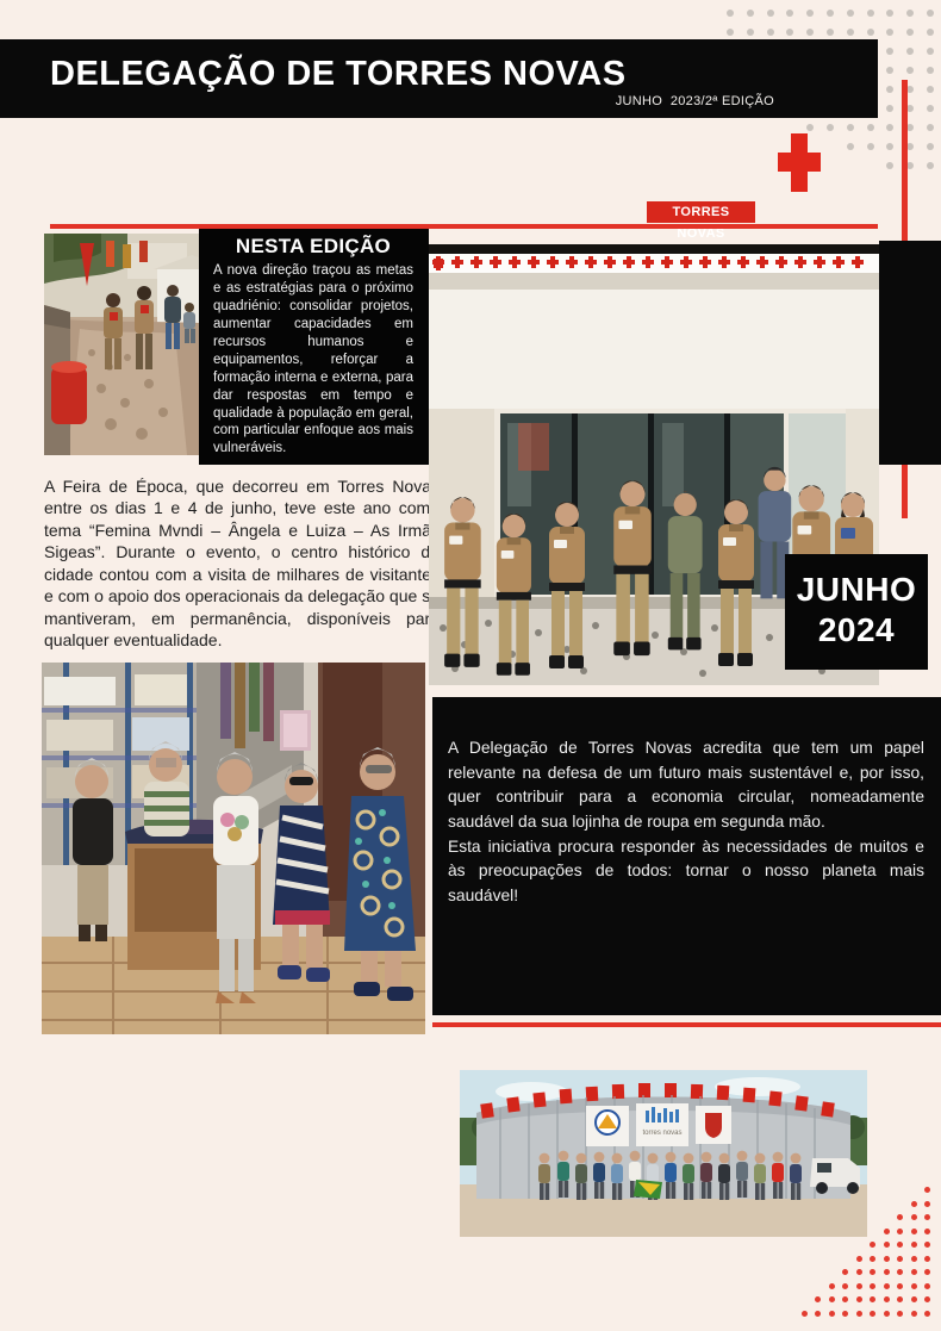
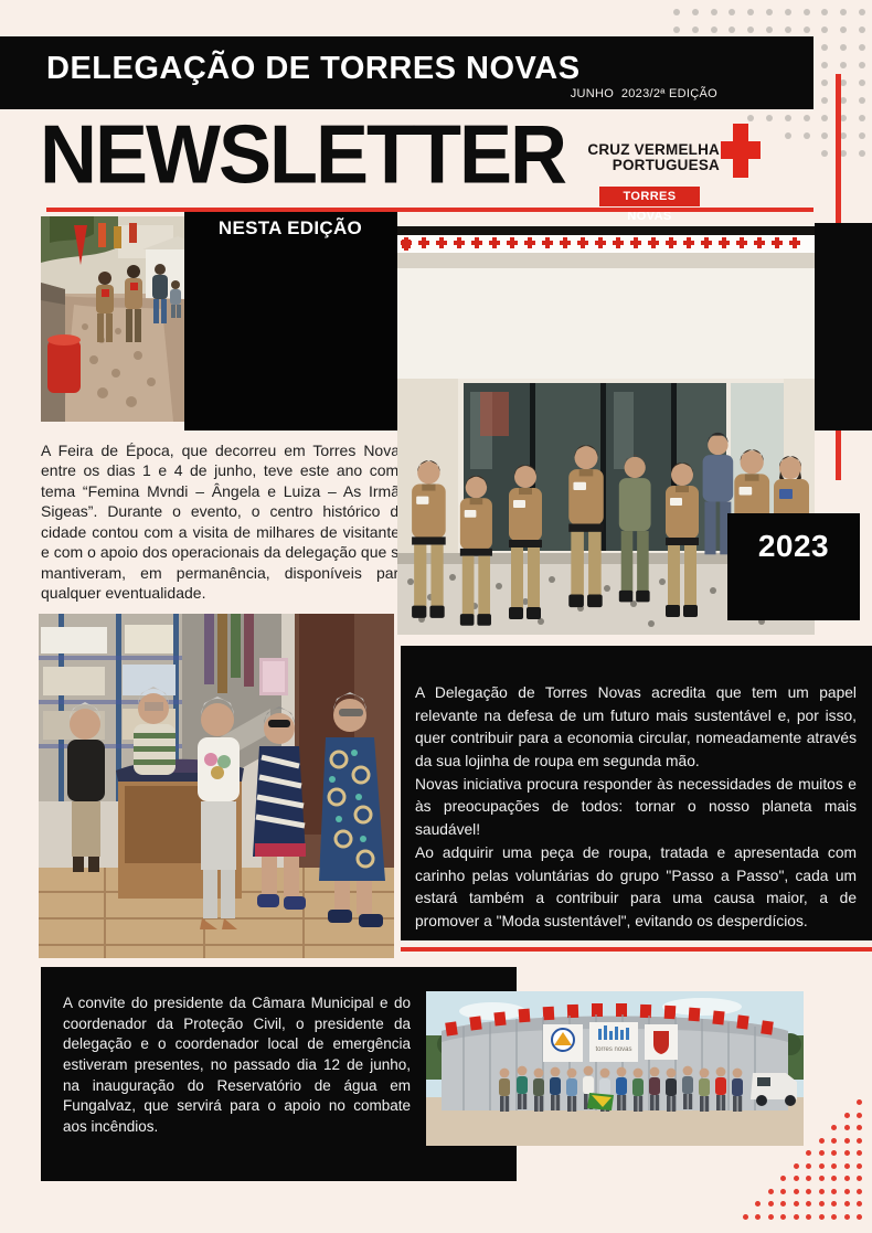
  DELEGAÇÃO DE TORRES NOVAS
  JUNHO 2023/2ª EDIÇÃO
+ NEWSLETTER
+ CRUZ VERMELHA
+ PORTUGUESA
  TORRES NOVAS
  NESTA EDIÇÃO
- A nova direção traçou as metas e as estratégias para o próximo quadriénio: consolidar projetos, aumentar capacidades em recursos humanos e equipamentos, reforçar a formação interna e externa, para dar respostas em tempo e qualidade à população em geral, com particular enfoque aos mais vulneráveis.
- JUNHO
- 2024
+ 2023
  A Feira de Época, que decorreu em Torres Nova entre os dias 1 e 4 de junho, teve este ano com tema “Femina Mvndi – Ângela e Luiza – As Irmã Sigeas”. Durante o evento, o centro histórico d cidade contou com a visita de milhares de visitante e com o apoio dos operacionais da delegação que s mantiveram, em permanência, disponíveis par qualquer eventualidade.
- A Delegação de Torres Novas acredita que tem um papel relevante na defesa de um futuro mais sustentável e, por isso, quer contribuir para a economia circular, nomeadamente saudável da sua lojinha de roupa em segunda mão.
+ A Delegação de Torres Novas acredita que tem um papel relevante na defesa de um futuro mais sustentável e, por isso, quer contribuir para a economia circular, nomeadamente através da sua lojinha de roupa em segunda mão.
- Esta iniciativa procura responder às necessidades de muitos e às preocupações de todos: tornar o nosso planeta mais saudável!
+ Novas iniciativa procura responder às necessidades de muitos e às preocupações de todos: tornar o nosso planeta mais saudável!
+ Ao adquirir uma peça de roupa, tratada e apresentada com carinho pelas voluntárias do grupo "Passo a Passo", cada um estará também a contribuir para uma causa maior, a de promover a "Moda sustentável", evitando os desperdícios.
+ A convite do presidente da Câmara Municipal e do coordenador da Proteção Civil, o presidente da delegação e o coordenador local de emergência estiveram presentes, no passado dia 12 de junho, na inauguração do Reservatório de água em Fungalvaz, que servirá para o apoio no combate aos incêndios.
